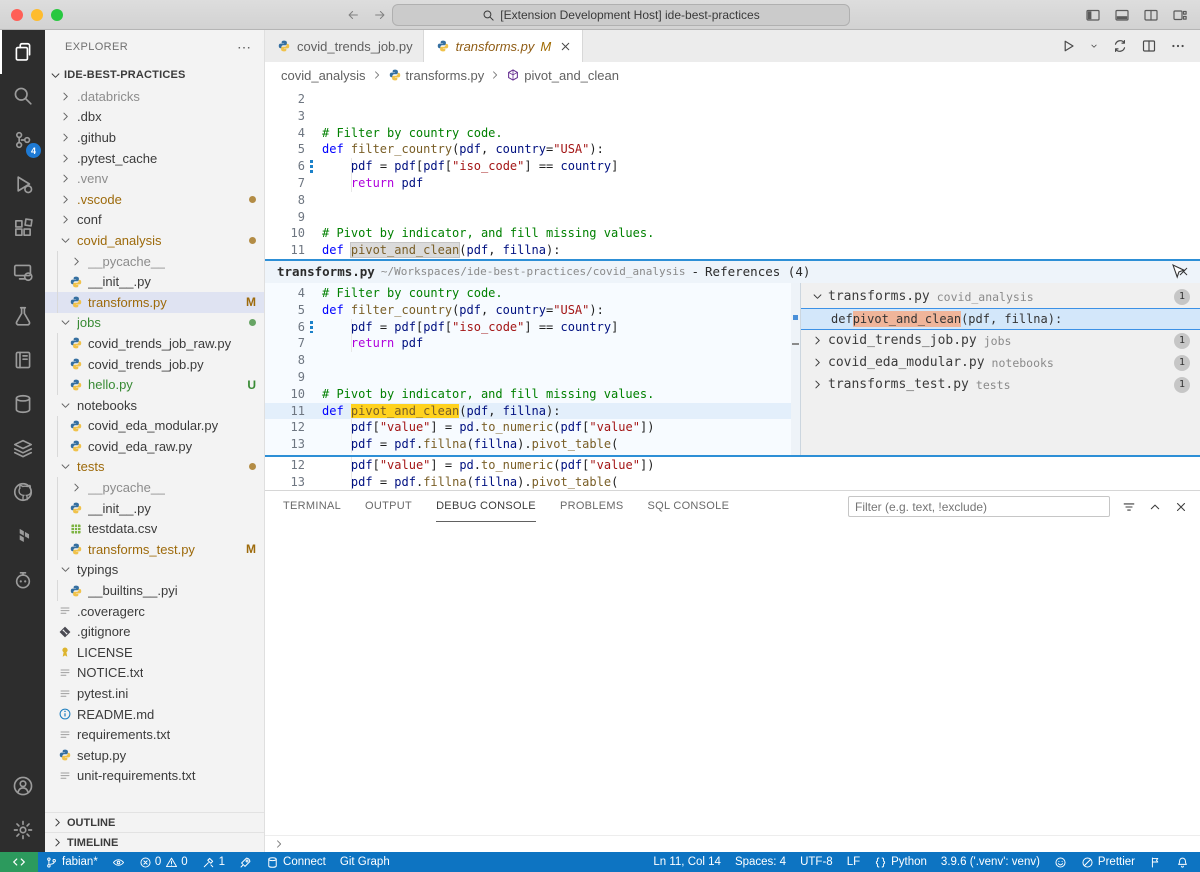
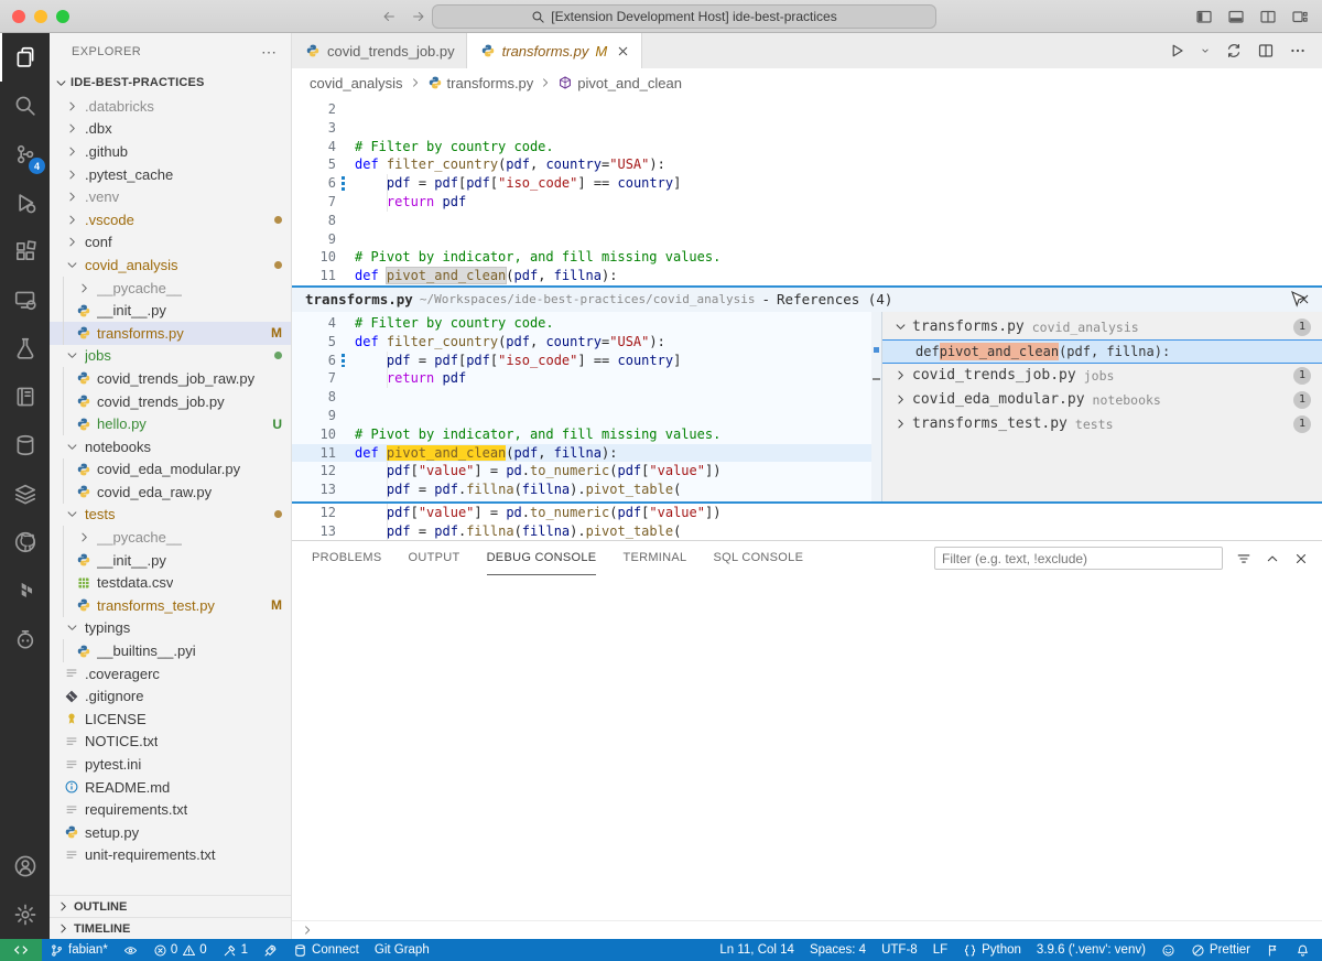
  [Extension Development Host] ide-best-practices
  4
  EXPLORER
  ⋯
  IDE-BEST-PRACTICES
  .databricks
  .dbx
  .github
  .pytest_cache
  .venv
  .vscode
  conf
  covid_analysis
  __pycache__
  __init__.py
  transforms.py
  M
  jobs
  covid_trends_job_raw.py
  covid_trends_job.py
  hello.py
  U
  notebooks
  covid_eda_modular.py
  covid_eda_raw.py
  tests
  __pycache__
  __init__.py
  testdata.csv
  transforms_test.py
  M
  typings
  __builtins__.pyi
  .coveragerc
  .gitignore
  LICENSE
  NOTICE.txt
  pytest.ini
  README.md
  requirements.txt
  setup.py
  unit-requirements.txt
  OUTLINE
  TIMELINE
  covid_trends_job.py
  transforms.py
  M
  covid_analysis
  transforms.py
  pivot_and_clean
  2
  3
  4
  # Filter by country code.
  5
  def filter_country(pdf, country="USA"):
  6
  pdf = pdf[pdf["iso_code"] == country]
  7
  return pdf
  8
  9
  10
  # Pivot by indicator, and fill missing values.
  11
  def pivot_and_clean(pdf, fillna):
  transforms.py
  ~/Workspaces/ide-best-practices/covid_analysis
  -
  References (4)
  4
  # Filter by country code.
  5
  def filter_country(pdf, country="USA"):
  6
  pdf = pdf[pdf["iso_code"] == country]
  7
  return pdf
  8
  9
  10
  # Pivot by indicator, and fill missing values.
  11
  def pivot_and_clean(pdf, fillna):
  12
  pdf["value"] = pd.to_numeric(pdf["value"])
  13
  pdf = pdf.fillna(fillna).pivot_table(
  transforms.py
  covid_analysis
  1
  def
  pivot_and_clean
  (pdf, fillna):
  covid_trends_job.py
  jobs
  1
  covid_eda_modular.py
  notebooks
  1
  transforms_test.py
  tests
  1
  12
  pdf["value"] = pd.to_numeric(pdf["value"])
  13
  pdf = pdf.fillna(fillna).pivot_table(
- TERMINAL
+ PROBLEMS
  OUTPUT
  DEBUG CONSOLE
- PROBLEMS
+ TERMINAL
  SQL CONSOLE
  Filter (e.g. text, !exclude)
  fabian*
  0
  0
  1
  Connect
  Git Graph
  Ln 11, Col 14
  Spaces: 4
  UTF-8
  LF
  Python
  3.9.6 ('.venv': venv)
  Prettier
